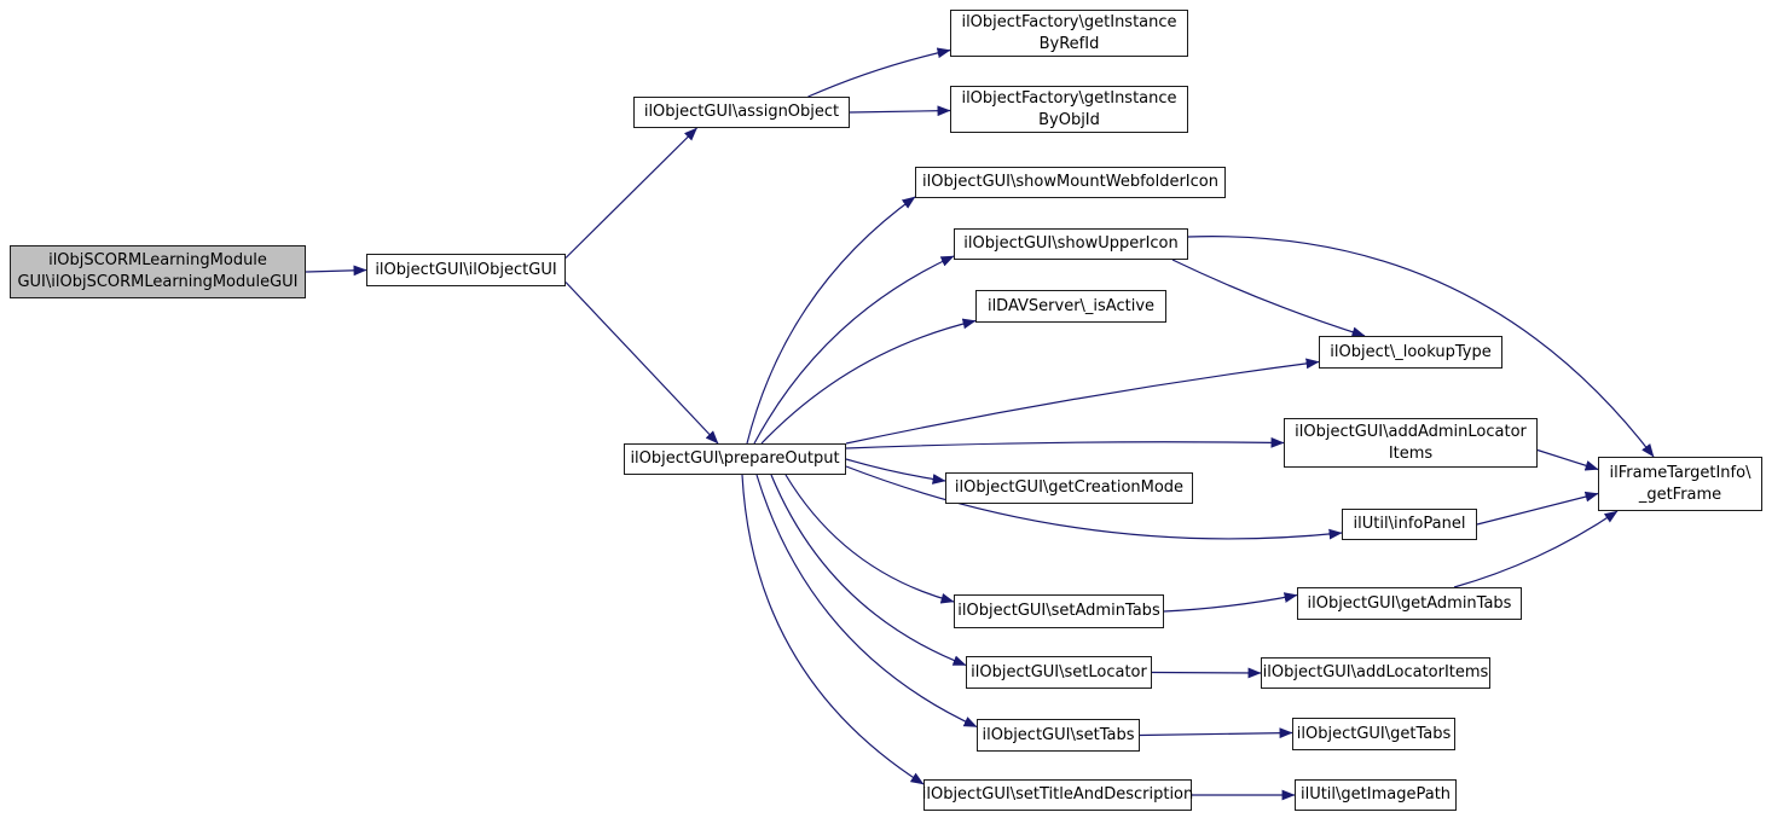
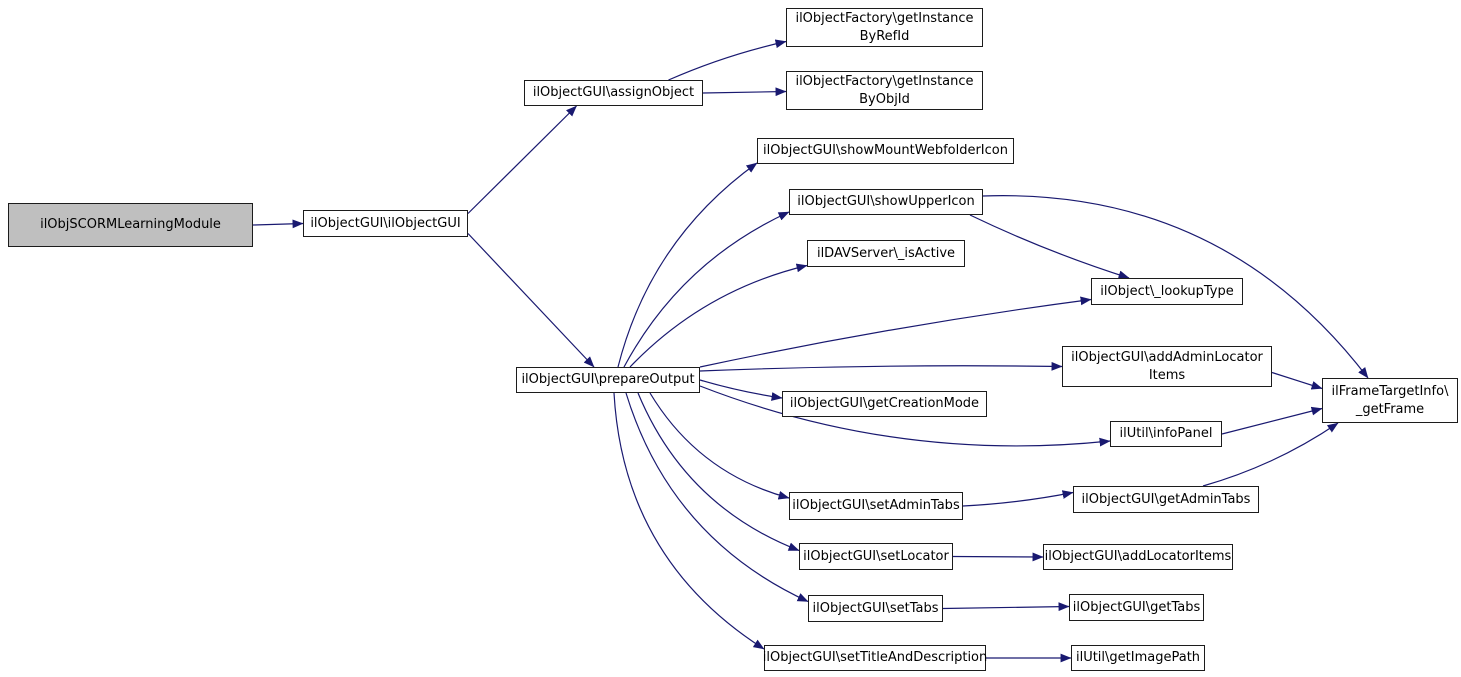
  ilObjSCORMLearningModule
- GUI\ilObjSCORMLearningModuleGUI
  ilObjectGUI\ilObjectGUI
  ilObjectGUI\assignObject
  ilObjectFactory\getInstance
  ByRefId
  ilObjectFactory\getInstance
  ByObjId
  ilObjectGUI\showMountWebfolderIcon
  ilObjectGUI\showUpperIcon
  ilDAVServer\_isActive
  ilObject\_lookupType
  ilObjectGUI\prepareOutput
  ilObjectGUI\addAdminLocator
  Items
  ilObjectGUI\getCreationMode
  ilUtil\infoPanel
  ilFrameTargetInfo\
  _getFrame
  ilObjectGUI\setAdminTabs
  ilObjectGUI\getAdminTabs
  ilObjectGUI\setLocator
  ilObjectGUI\addLocatorItems
  ilObjectGUI\setTabs
  ilObjectGUI\getTabs
  ilObjectGUI\setTitleAndDescription
  ilUtil\getImagePath
